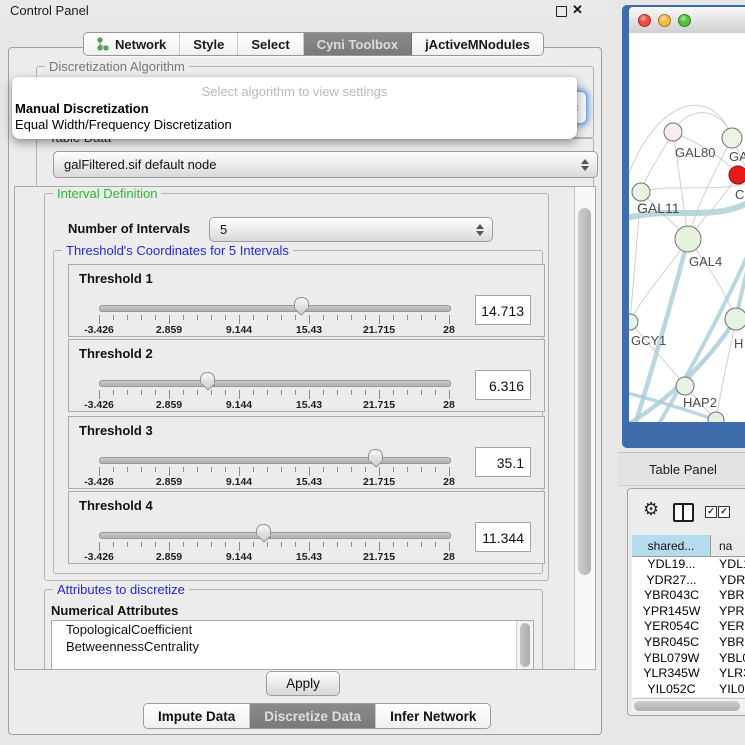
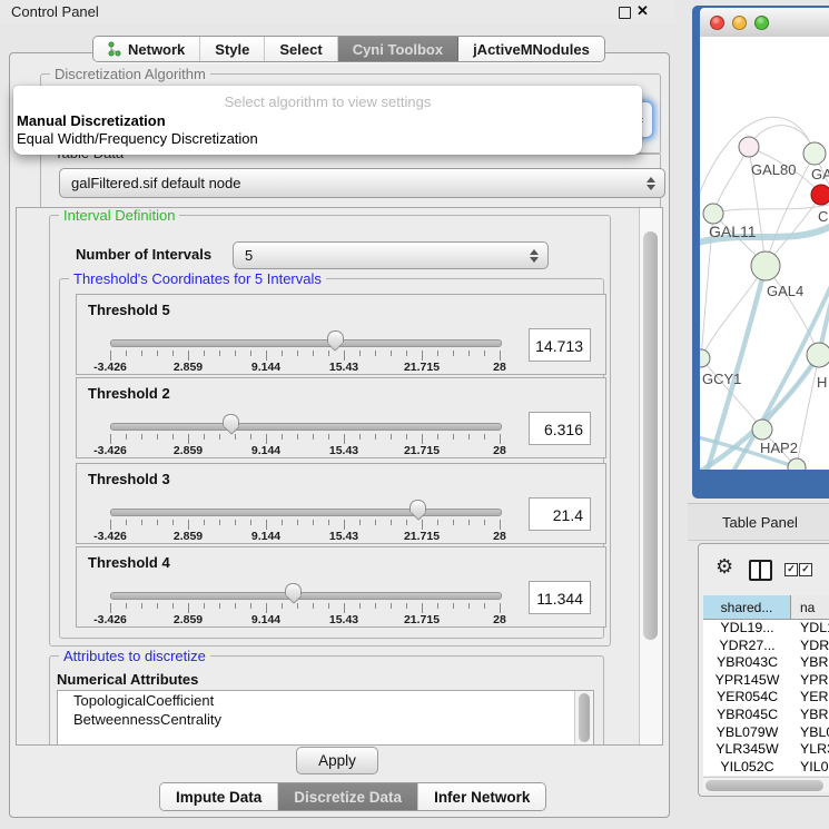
  Control Panel
  ✕
  Network
  Style
  Select
  Cyni Toolbox
  jActiveMNodules
  Discretization Algorithm
  galFiltered.sif default node
  Interval Definition
  Number of Intervals
  5
  Threshold's Coordinates for 5 Intervals
- Threshold 1
+ Threshold 5
  -3.426
  2.859
  9.144
  15.43
  21.715
  28
  14.713
  Threshold 2
  -3.426
  2.859
  9.144
  15.43
  21.715
  28
  6.316
  Threshold 3
  -3.426
  2.859
  9.144
  15.43
  21.715
  28
- 35.1
+ 21.4
  Threshold 4
  -3.426
  2.859
  9.144
  15.43
  21.715
  28
  11.344
  Attributes to discretize
  Numerical Attributes
  TopologicalCoefficient
  BetweennessCentrality
  Select algorithm to view settings
  Manual Discretization
  Equal Width/Frequency Discretization
  Apply
  Impute Data
  Discretize Data
  Infer Network
  GAL80
  GA
  C
  GAL11
  GAL4
  GCY1
  H
  HAP2
  Table Panel
  ⚙
  ✓
  ✓
  shared...
  na
  YDL19...
  YDL
  YDR27...
  YDR
  YBR043C
  YBR
  YPR145W
  YPR
  YER054C
  YER
  YBR045C
  YBR
  YBL079W
  YBL
  YLR345W
  YLR
  YIL052C
  YIL0
